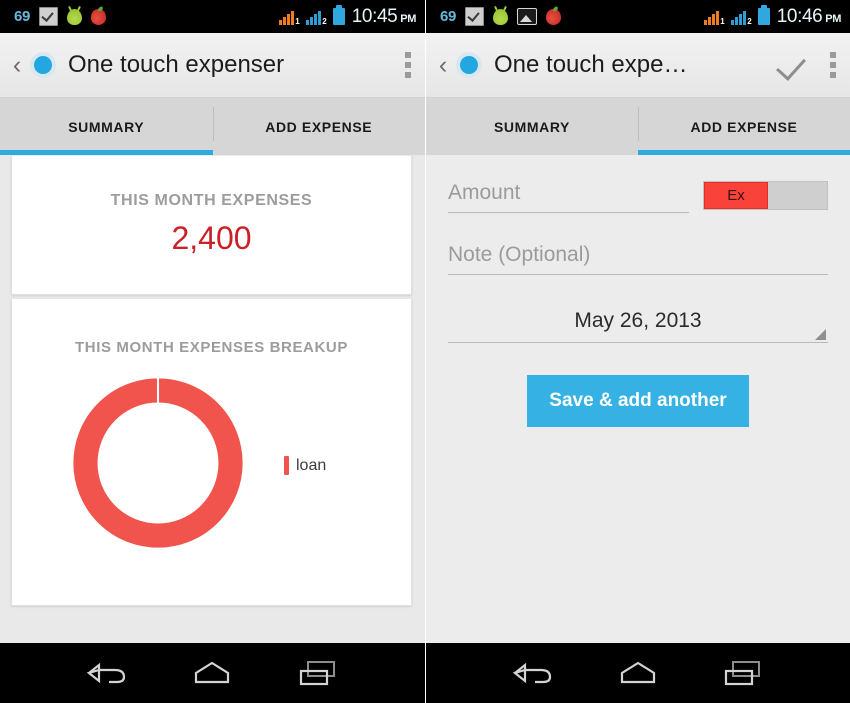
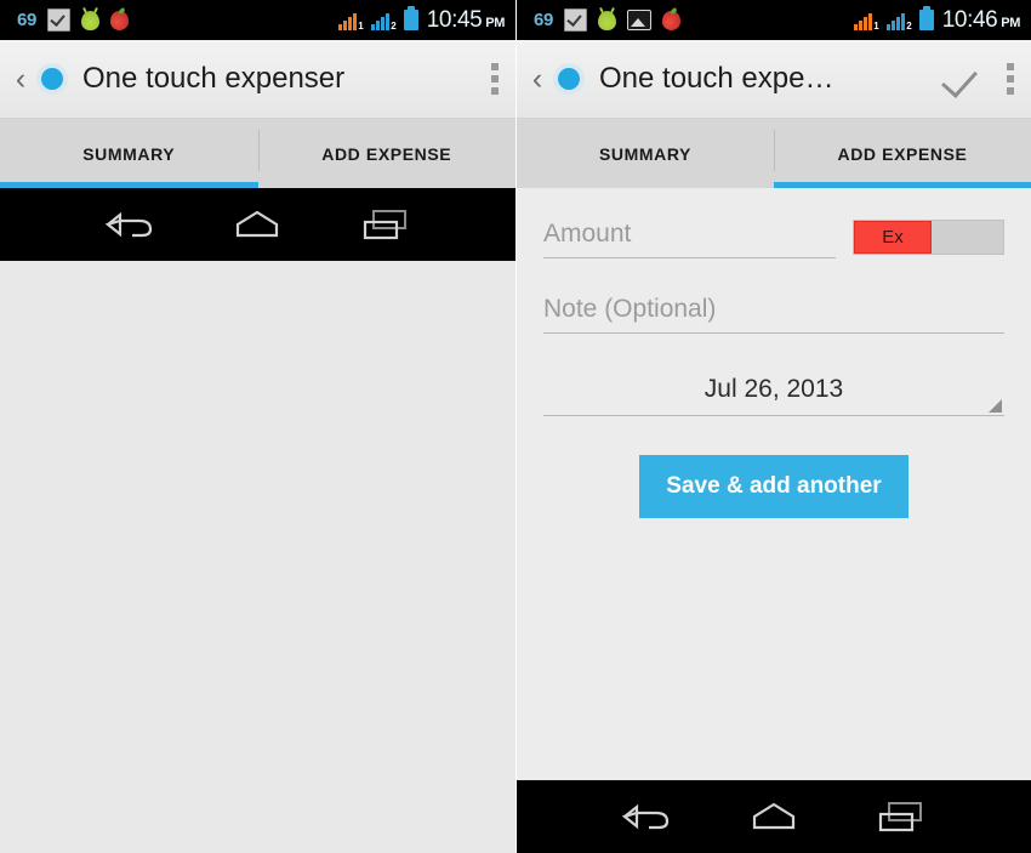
  69
  1
  2
  10:45
  PM
  ‹
  One touch expenser
  SUMMARY
  ADD EXPENSE
- THIS MONTH EXPENSES
- 2,400
- THIS MONTH EXPENSES BREAKUP
- loan
  69
  1
  2
  10:46
  PM
  ‹
  One touch expe…
  SUMMARY
  ADD EXPENSE
  Amount
  Ex
  Note (Optional)
- May 26, 2013
+ Jul 26, 2013
  Save & add another
